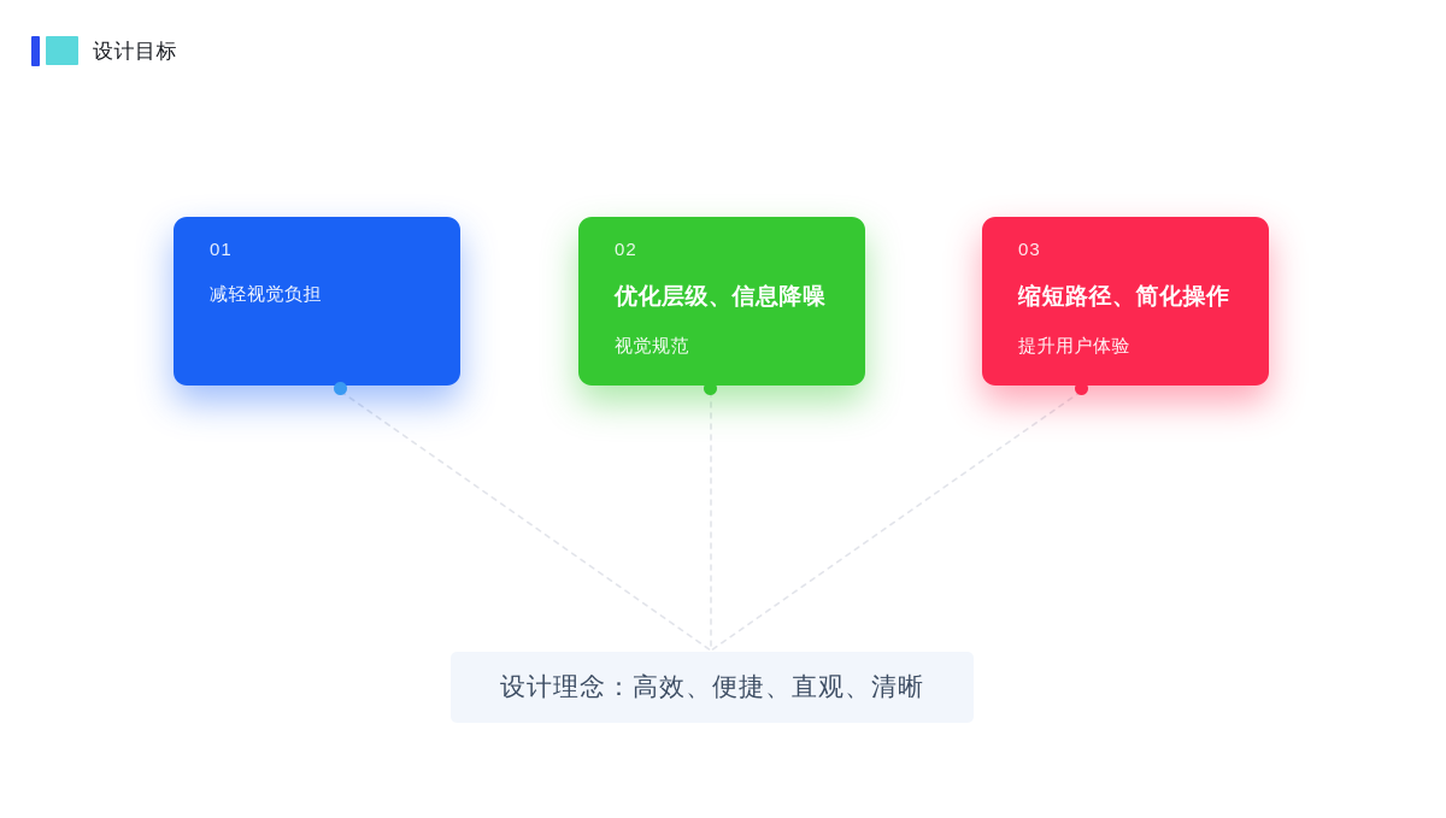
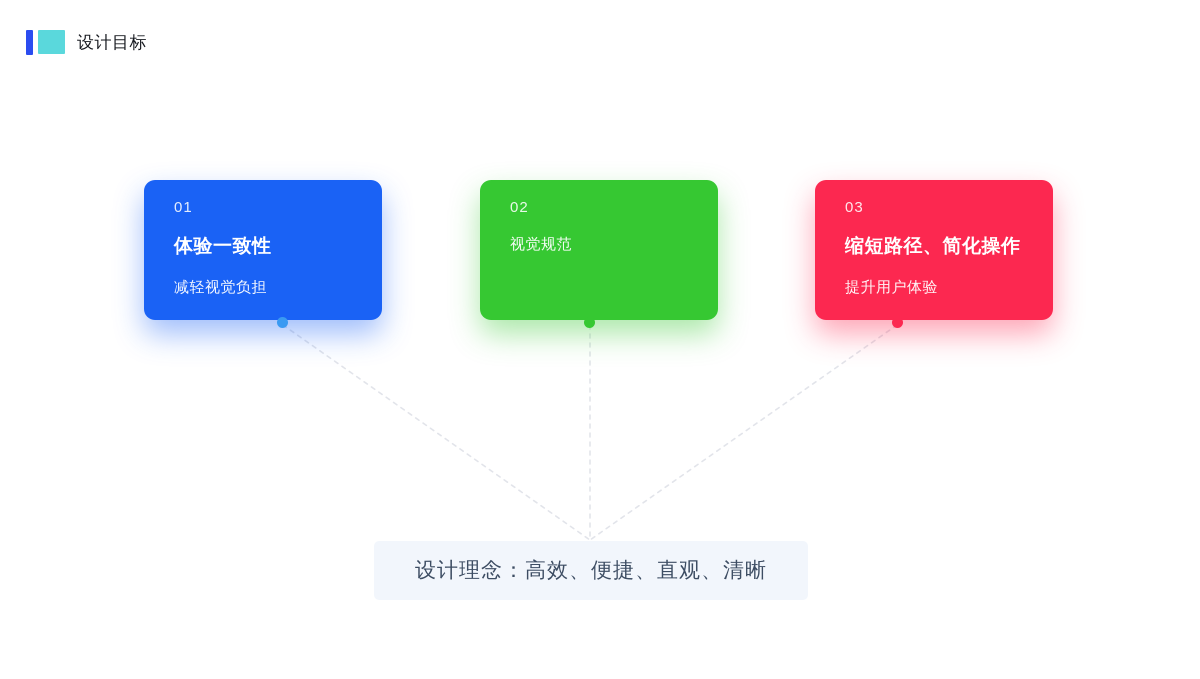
  设计目标
  01
+ 体验一致性
  减轻视觉负担
  02
- 优化层级、信息降噪
  视觉规范
  03
  缩短路径、简化操作
  提升用户体验
  设计理念：高效、便捷、直观、清晰
